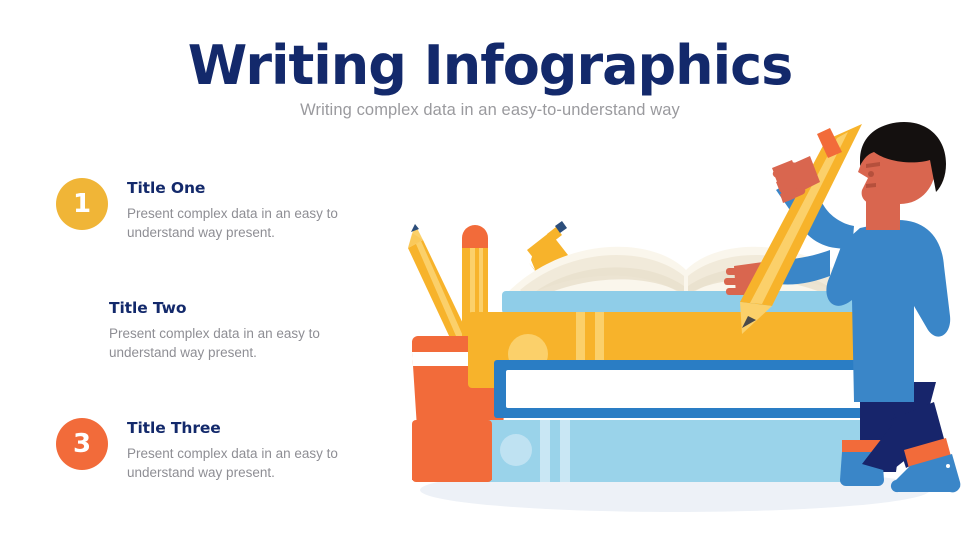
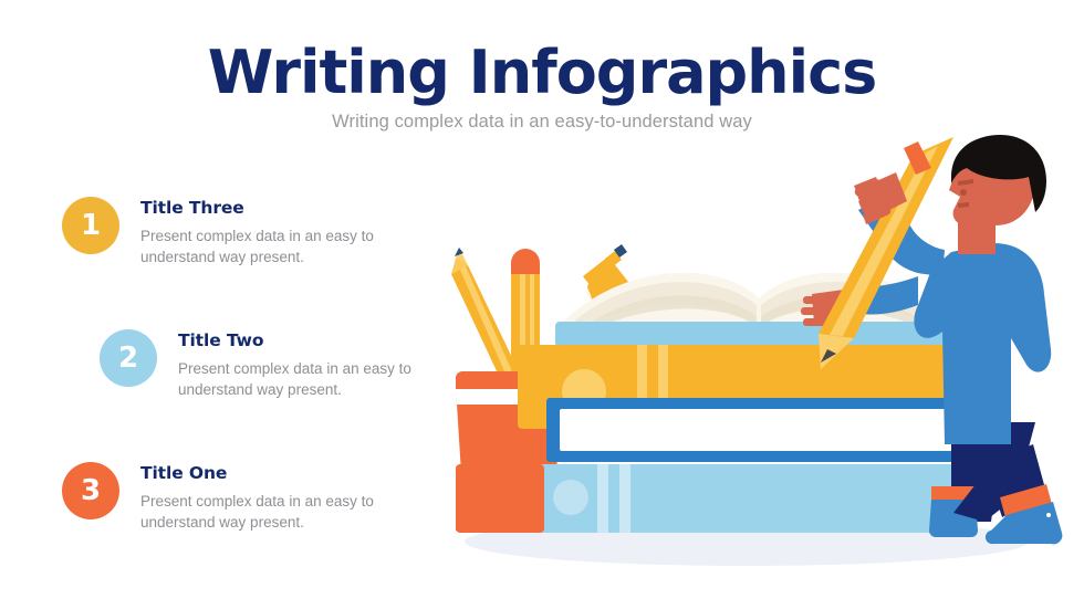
  Writing Infographics
  Writing complex data in an easy-to-understand way
  1
- Title One
+ Title Three
  Present complex data in an easy to understand way present.
+ 2
  Title Two
  Present complex data in an easy to understand way present.
  3
- Title Three
+ Title One
  Present complex data in an easy to understand way present.
